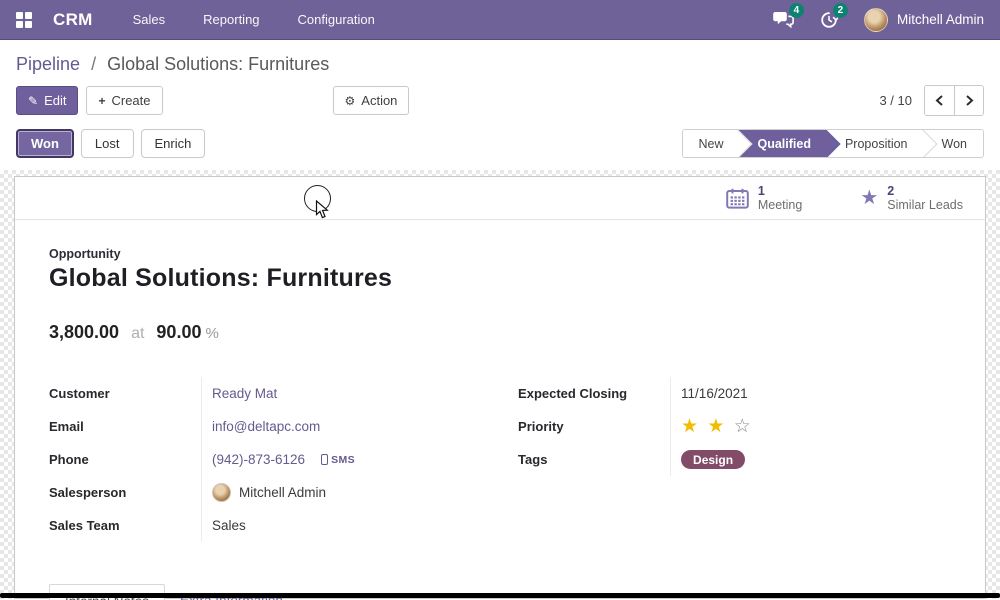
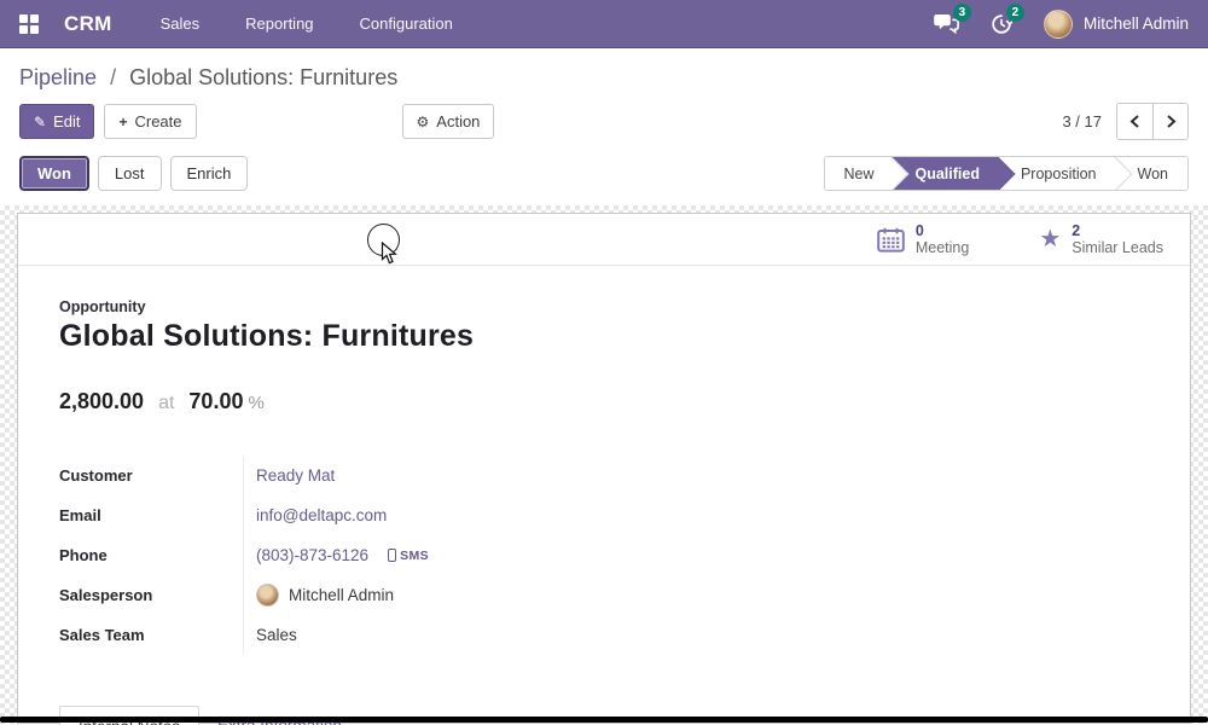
  CRM
  Sales
  Reporting
  Configuration
- 4
+ 3
  2
  Mitchell Admin
  Pipeline / Global Solutions: Furnitures
  ✎
  Edit
  +
  Create
  ⚙
  Action
- 3 / 10
+ 3 / 17
  Won
  Lost
  Enrich
  New
  Qualified
  Proposition
  Won
- 1
+ 0
  Meeting
  ★
  2
  Similar Leads
  Opportunity
  Global Solutions: Furnitures
- 3,800.00
+ 2,800.00
  at
- 90.00
+ 70.00
  %
  Customer
  Ready Mat
  Email
  info@deltapc.com
  Phone
- (942)-873-6126
+ (803)-873-6126
  SMS
  Salesperson
  Mitchell Admin
  Sales Team
  Sales
- Expected Closing
- 11/16/2021
- Priority
- ★ ★ ☆
- Tags
- Design
